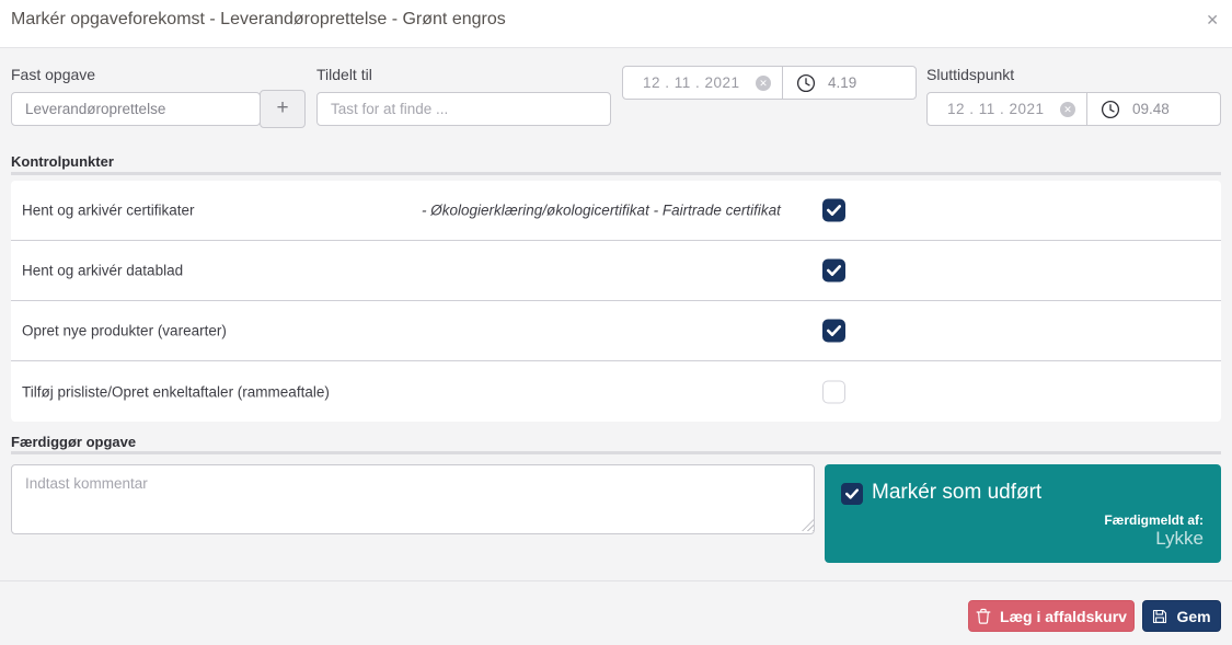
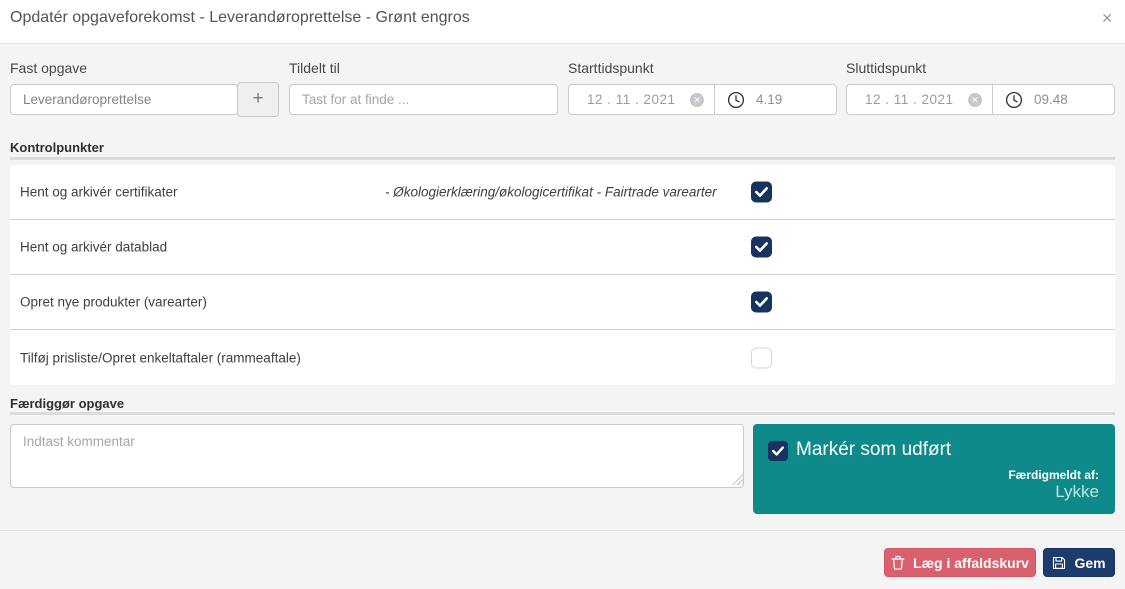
- Markér opgaveforekomst - Leverandøroprettelse - Grønt engros
+ Opdatér opgaveforekomst - Leverandøroprettelse - Grønt engros
  ✕
  Fast opgave
  Leverandøroprettelse
  +
  Tildelt til
  Tast for at finde ...
+ Starttidspunkt
  12 . 11 . 2021
  ✕
  4.19
  Sluttidspunkt
  12 . 11 . 2021
  ✕
  09.48
  Kontrolpunkter
  Hent og arkivér certifikater
- - Økologierklæring/økologicertifikat - Fairtrade certifikat
+ - Økologierklæring/økologicertifikat - Fairtrade varearter
  Hent og arkivér datablad
  Opret nye produkter (varearter)
  Tilføj prisliste/Opret enkeltaftaler (rammeaftale)
  Færdiggør opgave
  Indtast kommentar
  Markér som udført
  Færdigmeldt af:
  Lykke
  Læg i affaldskurv
  Gem
